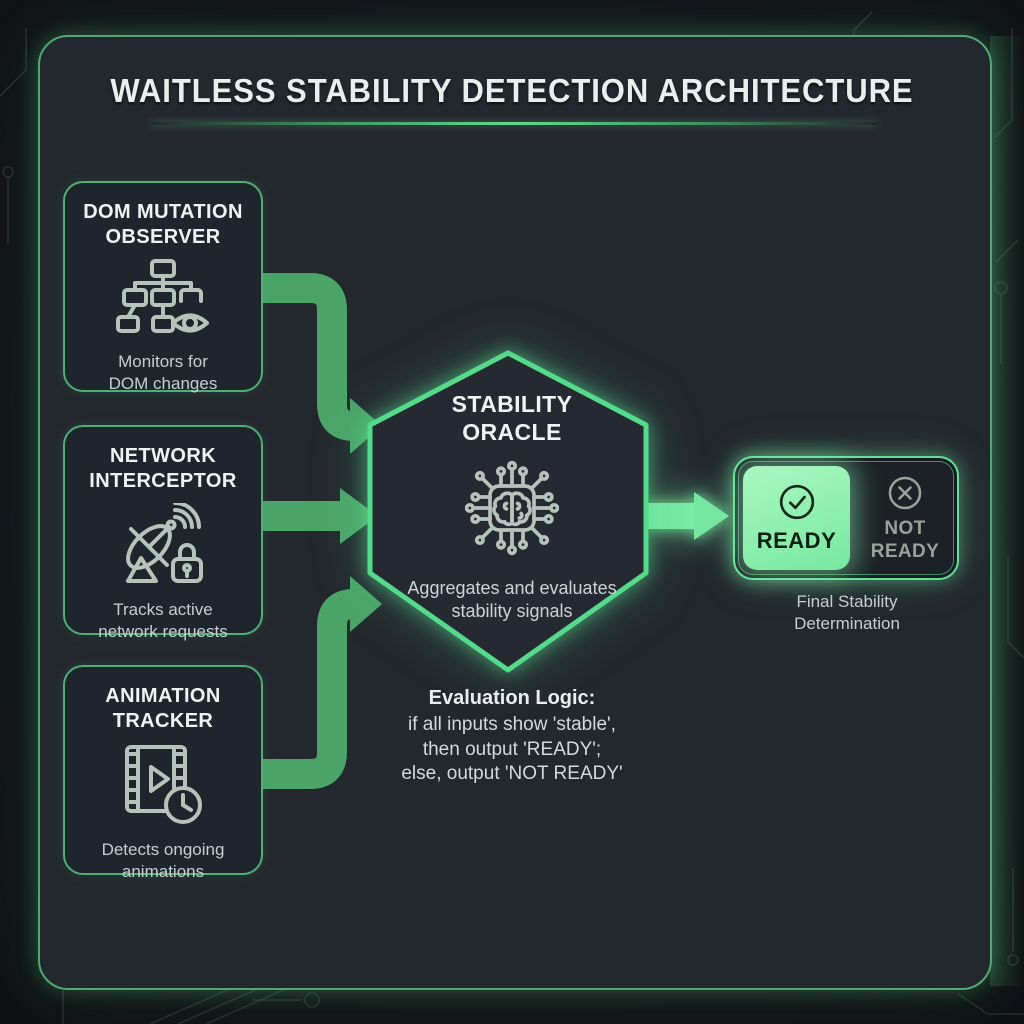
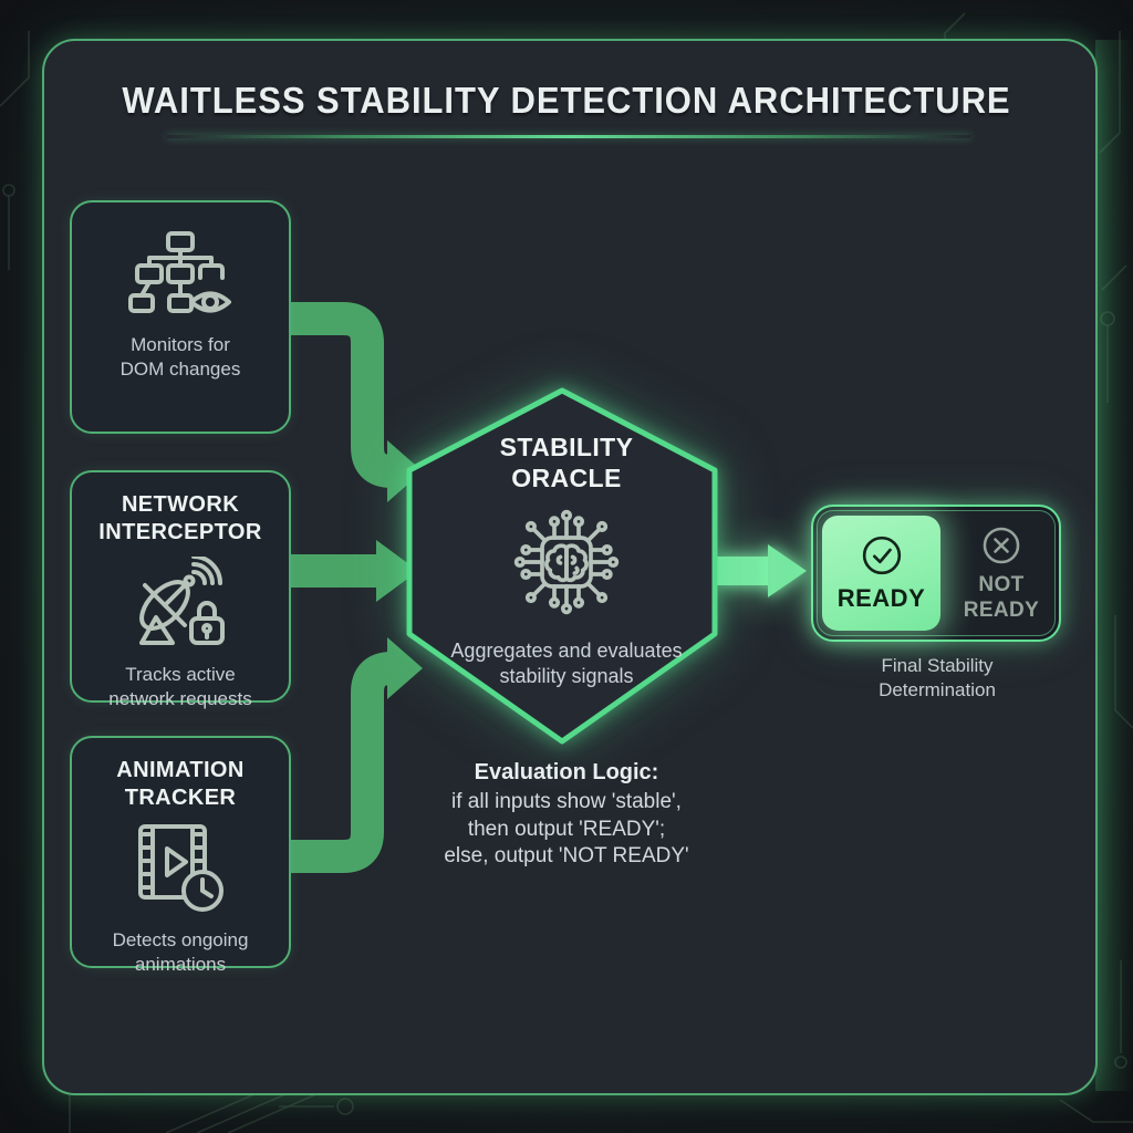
  WAITLESS STABILITY DETECTION ARCHITECTURE
- DOM MUTATION
- OBSERVER
  Monitors for
  DOM changes
  NETWORK
  INTERCEPTOR
  Tracks active
  network requests
  ANIMATION
  TRACKER
  Detects ongoing
  animations
  STABILITY
  ORACLE
  Aggregates and evaluates
  stability signals
  Evaluation Logic:
  if all inputs show 'stable',
  then output 'READY';
  else, output 'NOT READY'
  READY
  NOT
  READY
  Final Stability
  Determination
